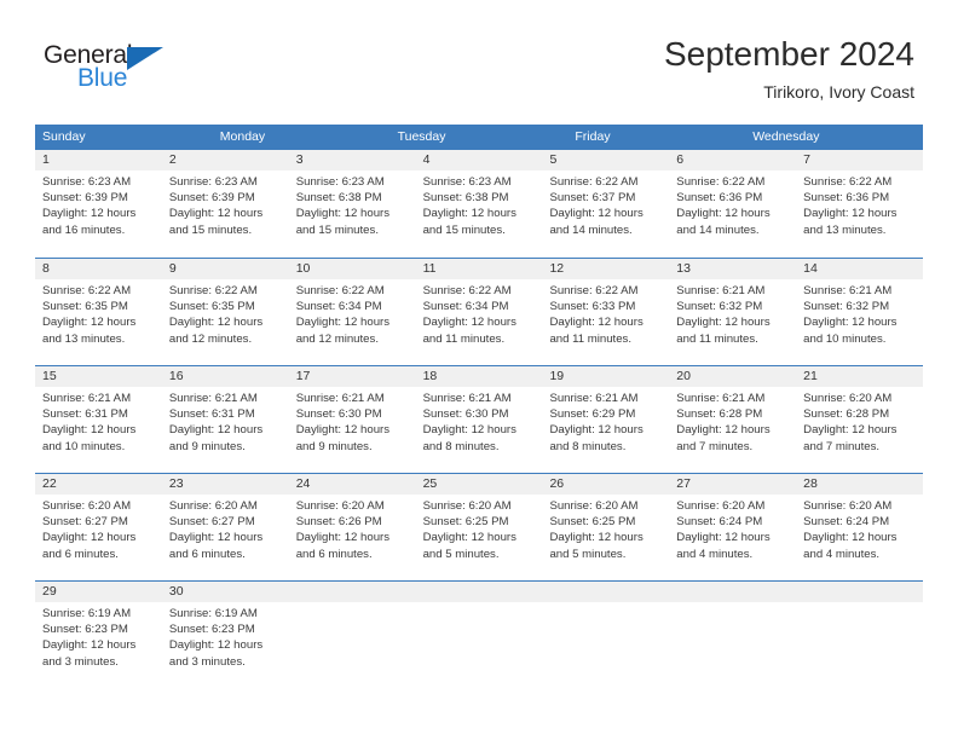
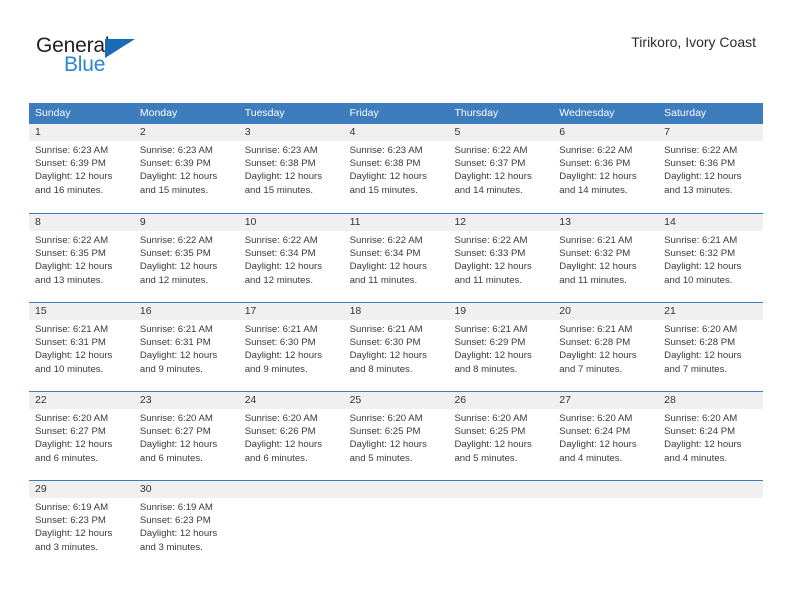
  General
  Blue
- September 2024
  Tirikoro, Ivory Coast
  Sunday
  Monday
  Tuesday
  Friday
+ Thursday
  Wednesday
+ Saturday
  1
  Sunrise: 6:23 AM
  Sunset: 6:39 PM
  Daylight: 12 hours
  and 16 minutes.
  2
  Sunrise: 6:23 AM
  Sunset: 6:39 PM
  Daylight: 12 hours
  and 15 minutes.
  3
  Sunrise: 6:23 AM
  Sunset: 6:38 PM
  Daylight: 12 hours
  and 15 minutes.
  4
  Sunrise: 6:23 AM
  Sunset: 6:38 PM
  Daylight: 12 hours
  and 15 minutes.
  5
  Sunrise: 6:22 AM
  Sunset: 6:37 PM
  Daylight: 12 hours
  and 14 minutes.
  6
  Sunrise: 6:22 AM
  Sunset: 6:36 PM
  Daylight: 12 hours
  and 14 minutes.
  7
  Sunrise: 6:22 AM
  Sunset: 6:36 PM
  Daylight: 12 hours
  and 13 minutes.
  8
  Sunrise: 6:22 AM
  Sunset: 6:35 PM
  Daylight: 12 hours
  and 13 minutes.
  9
  Sunrise: 6:22 AM
  Sunset: 6:35 PM
  Daylight: 12 hours
  and 12 minutes.
  10
  Sunrise: 6:22 AM
  Sunset: 6:34 PM
  Daylight: 12 hours
  and 12 minutes.
  11
  Sunrise: 6:22 AM
  Sunset: 6:34 PM
  Daylight: 12 hours
  and 11 minutes.
  12
  Sunrise: 6:22 AM
  Sunset: 6:33 PM
  Daylight: 12 hours
  and 11 minutes.
  13
  Sunrise: 6:21 AM
  Sunset: 6:32 PM
  Daylight: 12 hours
  and 11 minutes.
  14
  Sunrise: 6:21 AM
  Sunset: 6:32 PM
  Daylight: 12 hours
  and 10 minutes.
  15
  Sunrise: 6:21 AM
  Sunset: 6:31 PM
  Daylight: 12 hours
  and 10 minutes.
  16
  Sunrise: 6:21 AM
  Sunset: 6:31 PM
  Daylight: 12 hours
  and 9 minutes.
  17
  Sunrise: 6:21 AM
  Sunset: 6:30 PM
  Daylight: 12 hours
  and 9 minutes.
  18
  Sunrise: 6:21 AM
  Sunset: 6:30 PM
  Daylight: 12 hours
  and 8 minutes.
  19
  Sunrise: 6:21 AM
  Sunset: 6:29 PM
  Daylight: 12 hours
  and 8 minutes.
  20
  Sunrise: 6:21 AM
  Sunset: 6:28 PM
  Daylight: 12 hours
  and 7 minutes.
  21
  Sunrise: 6:20 AM
  Sunset: 6:28 PM
  Daylight: 12 hours
  and 7 minutes.
  22
  Sunrise: 6:20 AM
  Sunset: 6:27 PM
  Daylight: 12 hours
  and 6 minutes.
  23
  Sunrise: 6:20 AM
  Sunset: 6:27 PM
  Daylight: 12 hours
  and 6 minutes.
  24
  Sunrise: 6:20 AM
  Sunset: 6:26 PM
  Daylight: 12 hours
  and 6 minutes.
  25
  Sunrise: 6:20 AM
  Sunset: 6:25 PM
  Daylight: 12 hours
  and 5 minutes.
  26
  Sunrise: 6:20 AM
  Sunset: 6:25 PM
  Daylight: 12 hours
  and 5 minutes.
  27
  Sunrise: 6:20 AM
  Sunset: 6:24 PM
  Daylight: 12 hours
  and 4 minutes.
  28
  Sunrise: 6:20 AM
  Sunset: 6:24 PM
  Daylight: 12 hours
  and 4 minutes.
  29
  Sunrise: 6:19 AM
  Sunset: 6:23 PM
  Daylight: 12 hours
  and 3 minutes.
  30
  Sunrise: 6:19 AM
  Sunset: 6:23 PM
  Daylight: 12 hours
  and 3 minutes.
